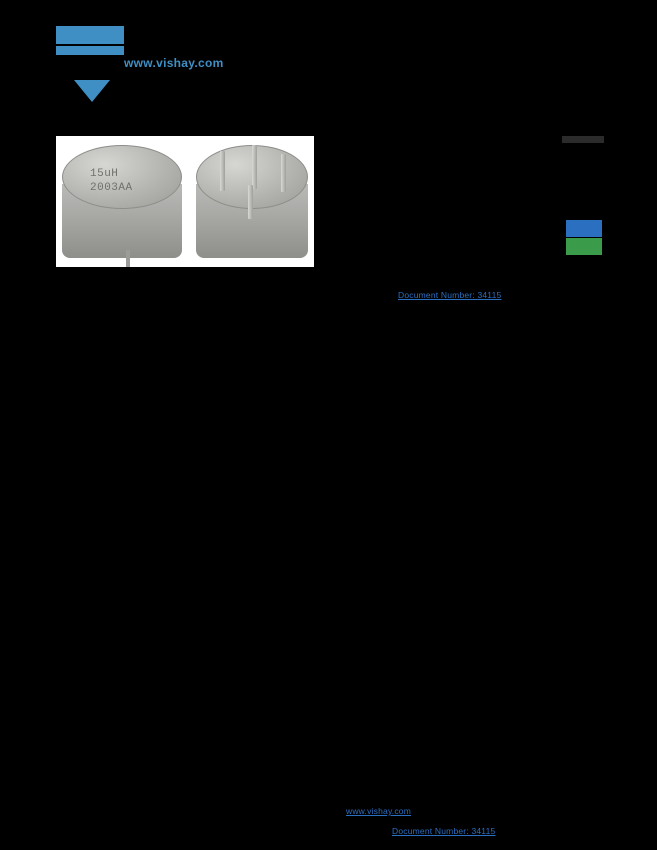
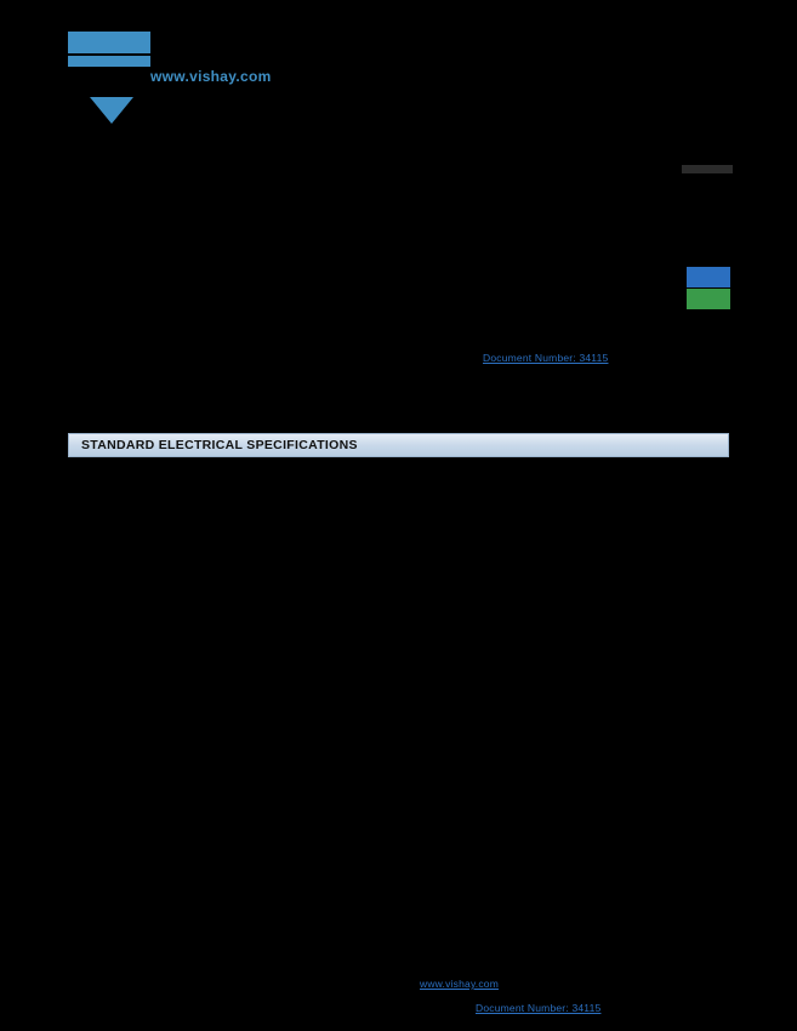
  www.vishay.com
- 15uH
- 2003AA
  Document Number: 34115
+ STANDARD ELECTRICAL SPECIFICATIONS
  www.vishay.com
  Document Number: 34115
